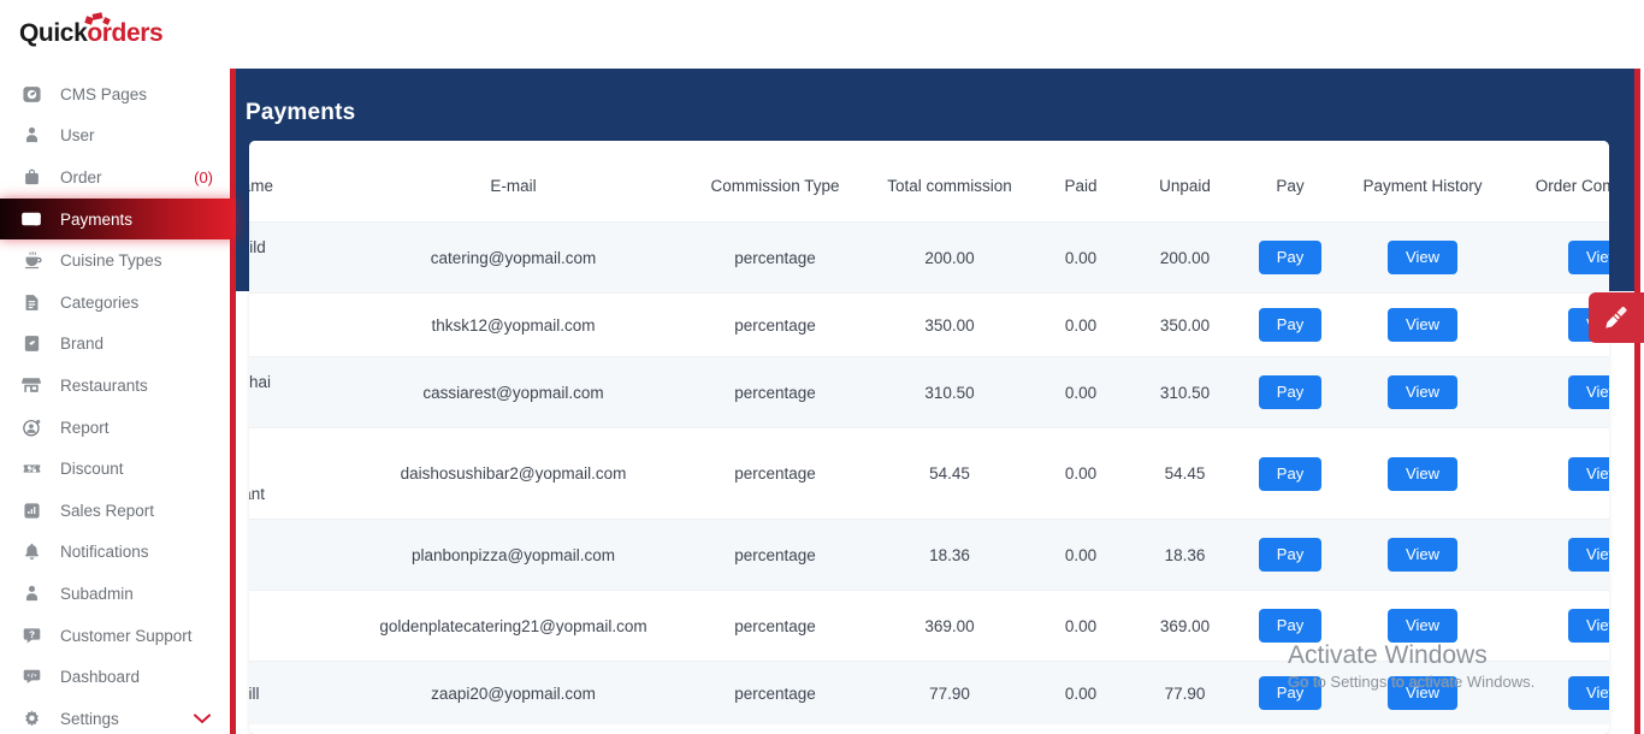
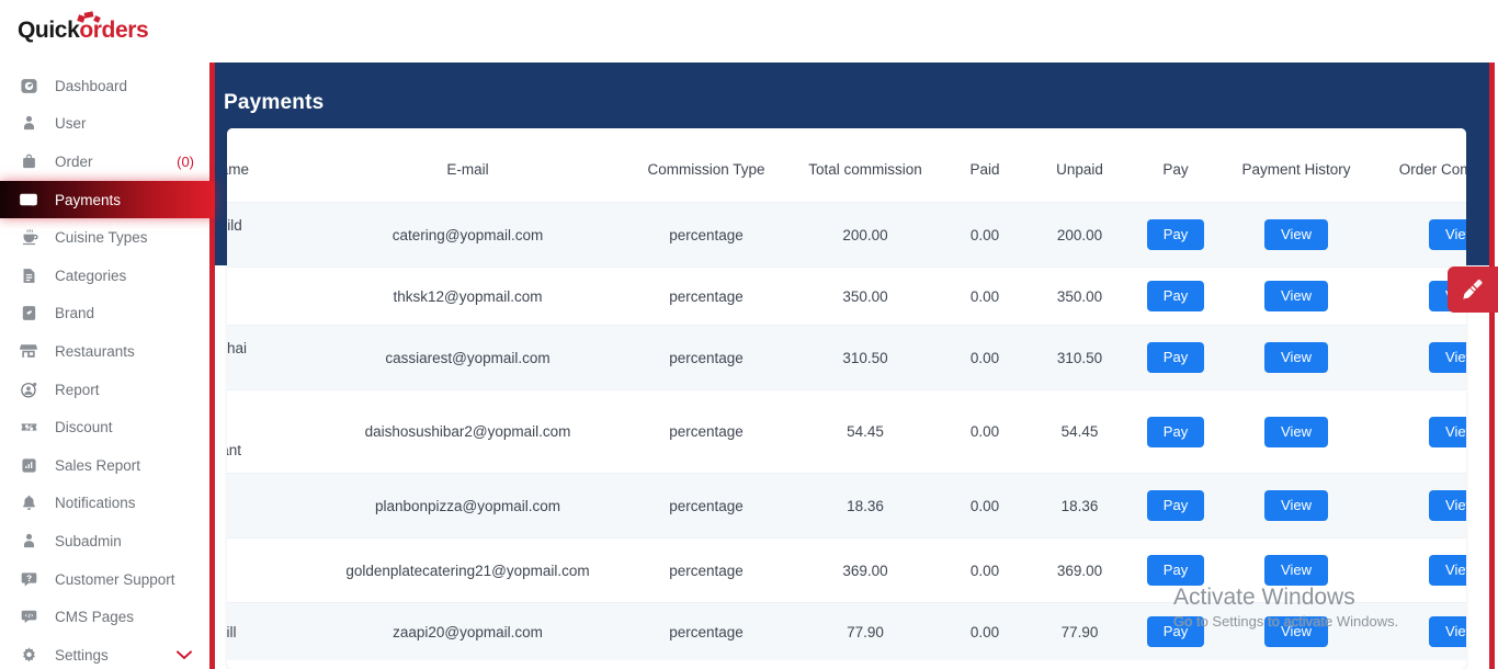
  Quickorders
- CMS Pages
+ Dashboard
  User
  Order
  (0)
  Payments
  Cuisine Types
  Categories
  Brand
  Restaurants
  Report
  Discount
  Sales Report
  Notifications
  Subadmin
  Customer Support
- Dashboard
+ CMS Pages
  Settings
  Payments
  me	E-mail	Commission Type	Total commission	Paid	Unpaid	Pay	Payment History	Order Com
  ild	catering@yopmail.com	percentage	200.00	0.00	200.00	Pay	View	Vie
  	thksk12@yopmail.com	percentage	350.00	0.00	350.00	Pay	View
  hai	cassiarest@yopmail.com	percentage	310.50	0.00	310.50	Pay	View	Vie
  nt	daishosushibar2@yopmail.com	percentage	54.45	0.00	54.45	Pay	View	Vie
  	planbonpizza@yopmail.com	percentage	18.36	0.00	18.36	Pay	View	Vie
  	goldenplatecatering21@yopmail.com	percentage	369.00	0.00	369.00	Pay	View	Vie
  ill	zaapi20@yopmail.com	percentage	77.90	0.00	77.90	Pay	View	Vie
  Activate Windows
  Go to Settings to activate Windows.
